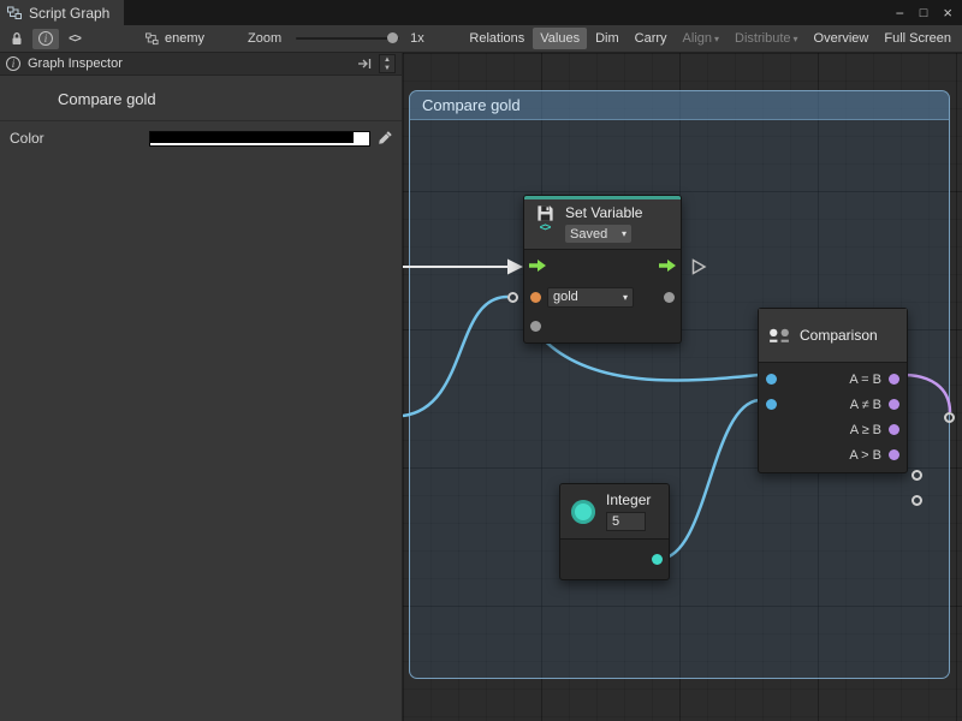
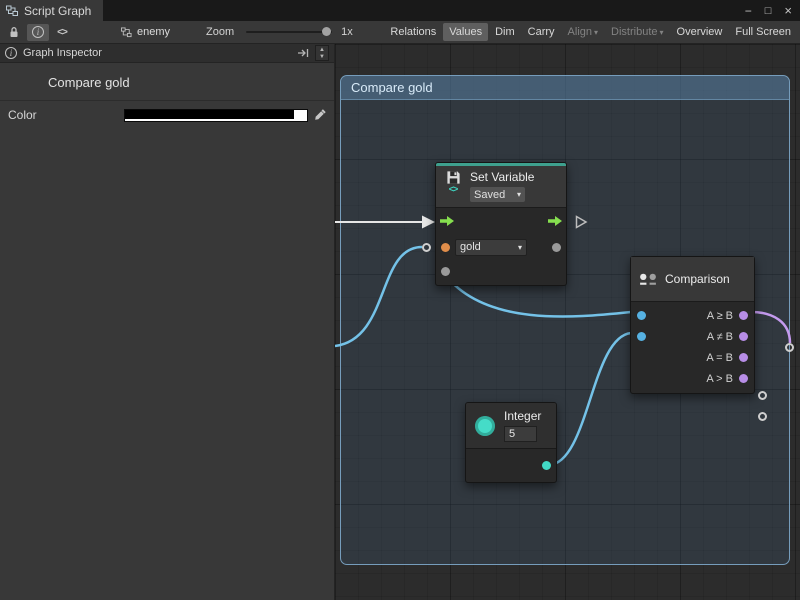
  Script Graph
  −
  □
  ×
  i
  <>
  enemy
  Zoom
  1x
  Relations
  Values
  Dim
  Carry
  Align ▾
  Distribute ▾
  Overview
  Full Screen
  i
  Graph Inspector
  Compare gold
  Color
  Compare gold
  <>
  Set Variable
  Saved
  ▾
  gold
  ▾
  Comparison
- A = B
+ A ≥ B
  A ≠ B
- A ≥ B
+ A = B
  A > B
  Integer
  5
